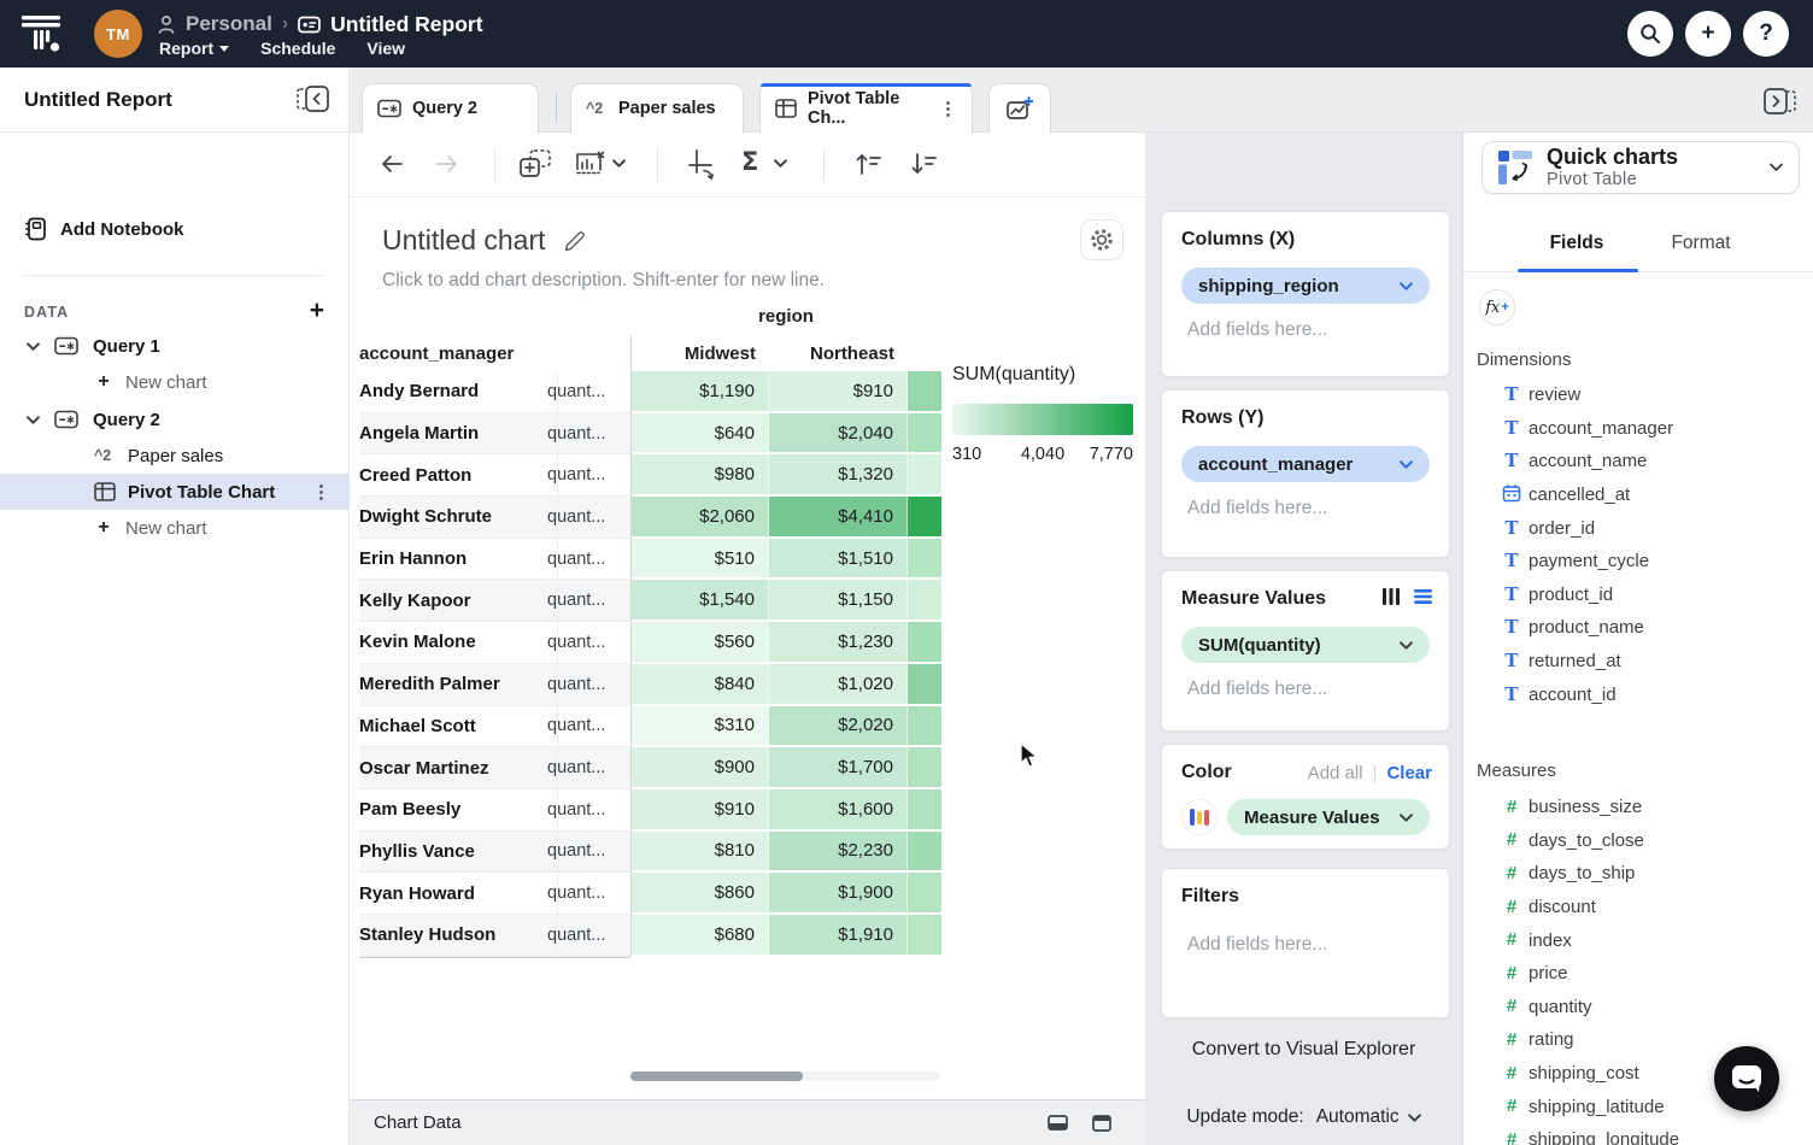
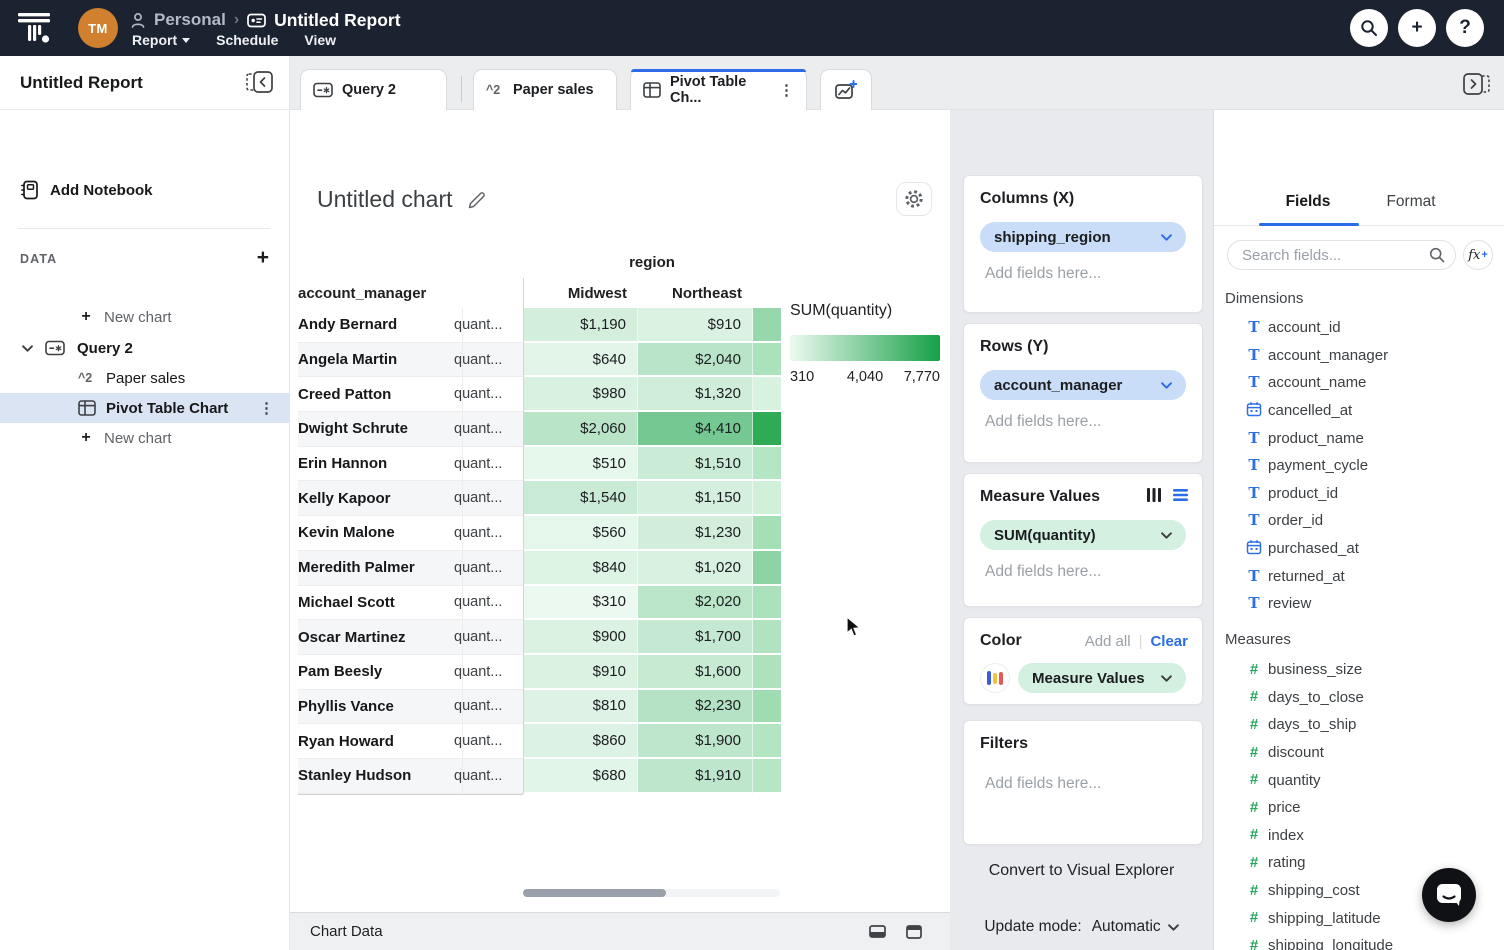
  TM
  Personal
  ›
  Untitled Report
  Report
  Schedule
  View
  +
  ?
  Untitled Report
  Add Notebook
  DATA
  +
- Query 1
  +
  New chart
  Query 2
  ^2
  Paper sales
  Pivot Table Chart
  ⋮
  +
  New chart
  Query 2
  ^2
  Paper sales
  Pivot Table Ch...
  ⋮
- Σ
  Untitled chart
- Click to add chart description. Shift-enter for new line.
  region
  account_manager
  Midwest
  Northeast
  Andy Bernard
  quant...
  $1,190
  $910
  Angela Martin
  quant...
  $640
  $2,040
  Creed Patton
  quant...
  $980
  $1,320
  Dwight Schrute
  quant...
  $2,060
  $4,410
  Erin Hannon
  quant...
  $510
  $1,510
  Kelly Kapoor
  quant...
  $1,540
  $1,150
  Kevin Malone
  quant...
  $560
  $1,230
  Meredith Palmer
  quant...
  $840
  $1,020
  Michael Scott
  quant...
  $310
  $2,020
  Oscar Martinez
  quant...
  $900
  $1,700
  Pam Beesly
  quant...
  $910
  $1,600
  Phyllis Vance
  quant...
  $810
  $2,230
  Ryan Howard
  quant...
  $860
  $1,900
  Stanley Hudson
  quant...
  $680
  $1,910
  SUM(quantity)
  310
  4,040
  7,770
  Chart Data
  Columns (X)
  shipping_region
  Add fields here...
  Rows (Y)
  account_manager
  Add fields here...
  Measure Values
  SUM(quantity)
  Add fields here...
  Color
  Add all
  |
  Clear
  Measure Values
  Filters
  Add fields here...
  Convert to Visual Explorer
  Update mode:
  Automatic
- Quick charts
- Pivot Table
  Fields
  Format
+ Search fields...
  fx
  +
  Dimensions
  T
- review
+ account_id
  T
  account_manager
  T
  account_name
  cancelled_at
  T
- order_id
+ product_name
  T
  payment_cycle
  T
  product_id
  T
- product_name
+ order_id
+ purchased_at
  T
  returned_at
  T
- account_id
+ review
  Measures
  #
  business_size
  #
  days_to_close
  #
  days_to_ship
  #
  discount
  #
- index
+ quantity
  #
  price
  #
- quantity
+ index
  #
  rating
  #
  shipping_cost
  #
  shipping_latitude
  #
  shipping_longitude
